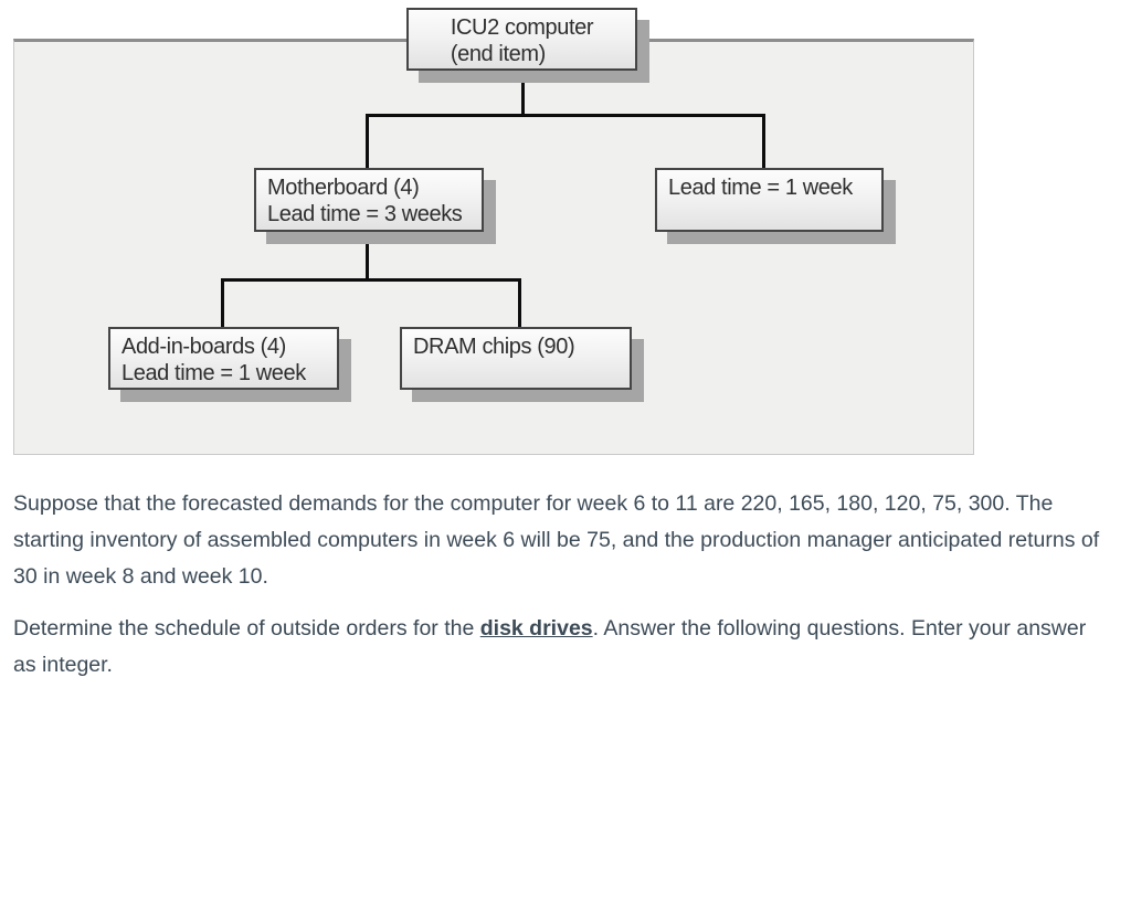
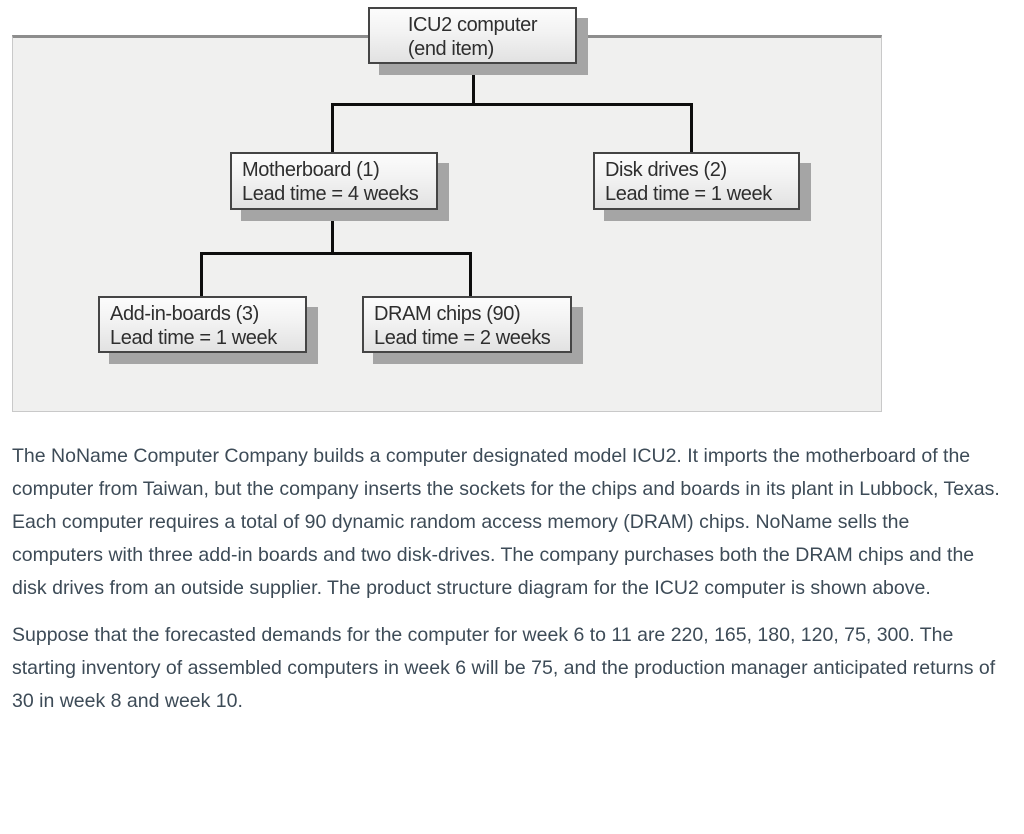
  ICU2 computer
  (end item)
- Motherboard (4)
+ Motherboard (1)
- Lead time = 3 weeks
+ Lead time = 4 weeks
+ Disk drives (2)
  Lead time = 1 week
- Add-in-boards (4)
+ Add-in-boards (3)
  Lead time = 1 week
  DRAM chips (90)
+ Lead time = 2 weeks
+ The NoName Computer Company builds a computer designated model ICU2. It imports the motherboard of the computer from Taiwan, but the company inserts the sockets for the chips and boards in its plant in Lubbock, Texas. Each computer requires a total of 90 dynamic random access memory (DRAM) chips. NoName sells the computers with three add-in boards and two disk-drives. The company purchases both the DRAM chips and the disk drives from an outside supplier. The product structure diagram for the ICU2 computer is shown above.
  Suppose that the forecasted demands for the computer for week 6 to 11 are 220, 165, 180, 120, 75, 300. The starting inventory of assembled computers in week 6 will be 75, and the production manager anticipated returns of 30 in week 8 and week 10.
- Determine the schedule of outside orders for the disk drives. Answer the following questions. Enter your answer as integer.
